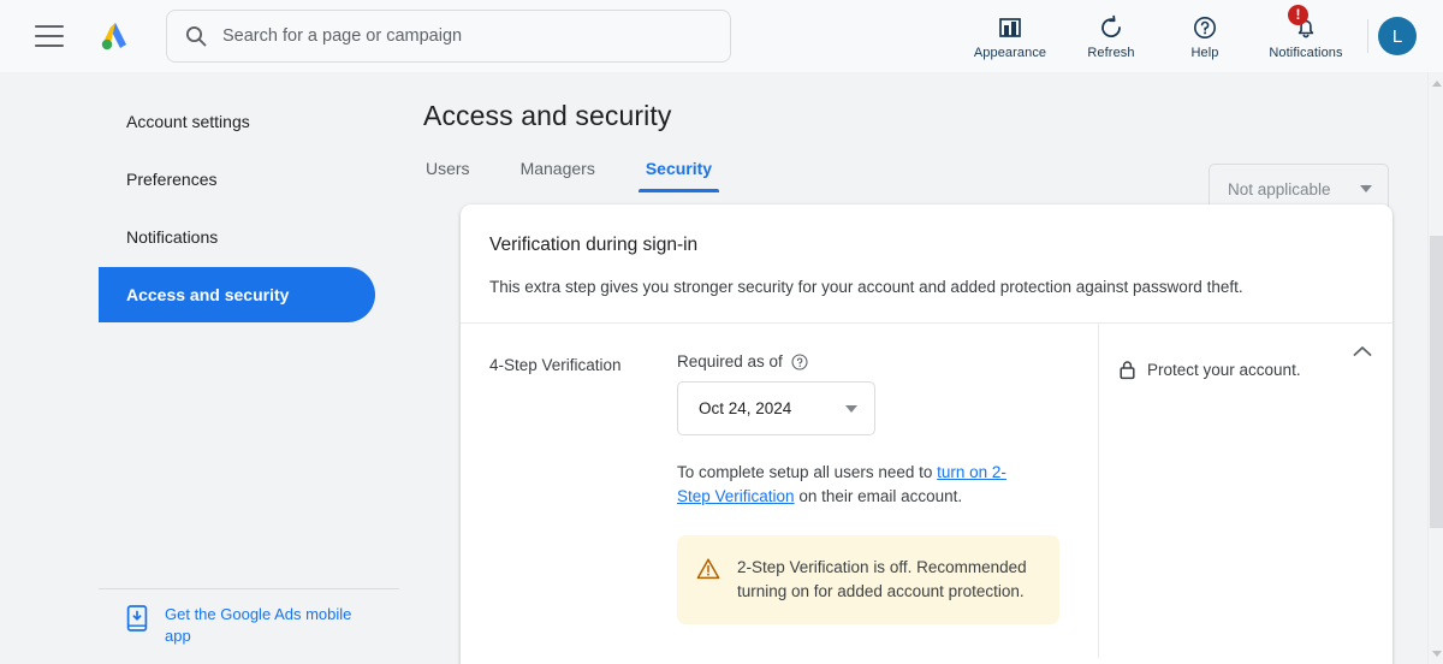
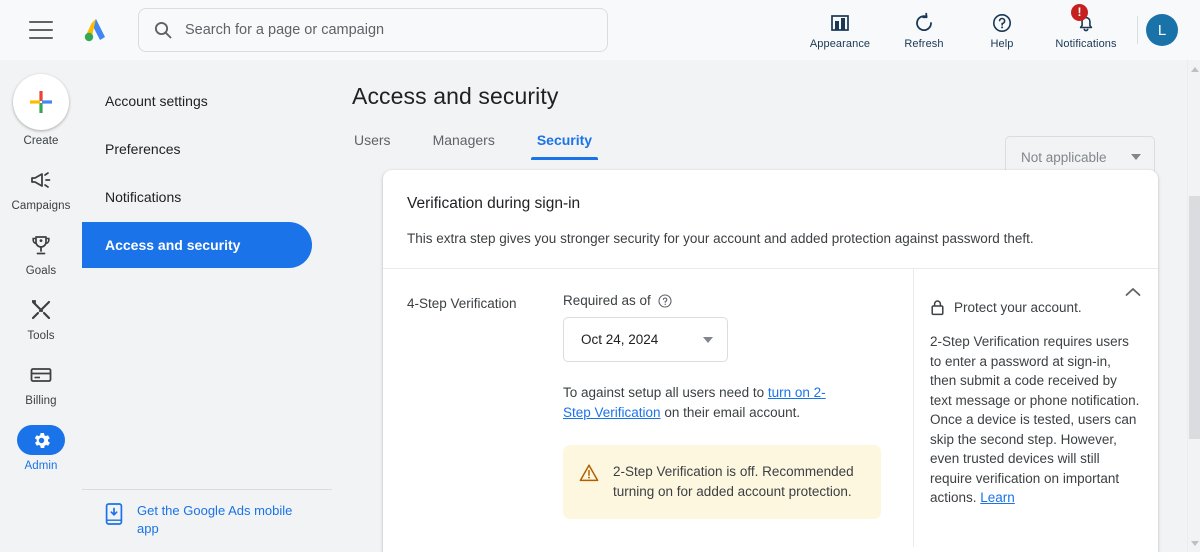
  Search for a page or campaign
  Appearance
  Refresh
  Help
  !
  Notifications
  L
+ Create
+ Campaigns
+ Goals
+ Tools
+ Billing
+ Admin
  Account settings
  Preferences
  Notifications
  Access and security
  Get the Google Ads mobile app
  Access and security
  Users
  Managers
  Security
  Not applicable
  Verification during sign-in
  This extra step gives you stronger security for your account and added protection against password theft.
  4-Step Verification
  Required as of
  Oct 24, 2024
- To complete setup all users need to turn on 2-Step Verification on their email account.
+ To against setup all users need to turn on 2-Step Verification on their email account.
  2-Step Verification is off. Recommended turning on for added account protection.
  Protect your account.
+ 2-Step Verification requires users to enter a password at sign-in, then submit a code received by text message or phone notification. Once a device is tested, users can skip the second step. However, even trusted devices will still require verification on important actions. Learn
